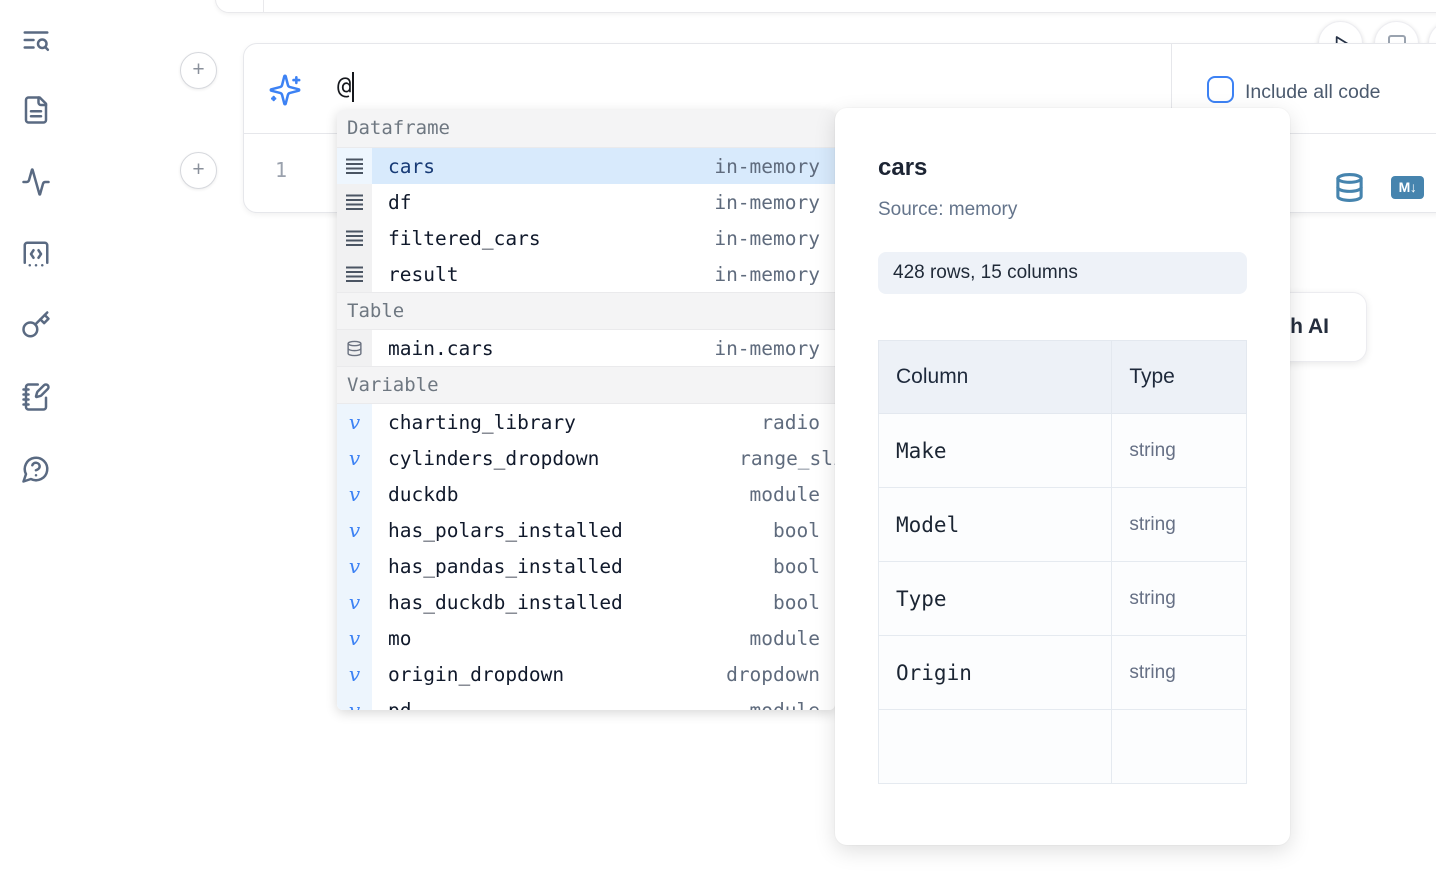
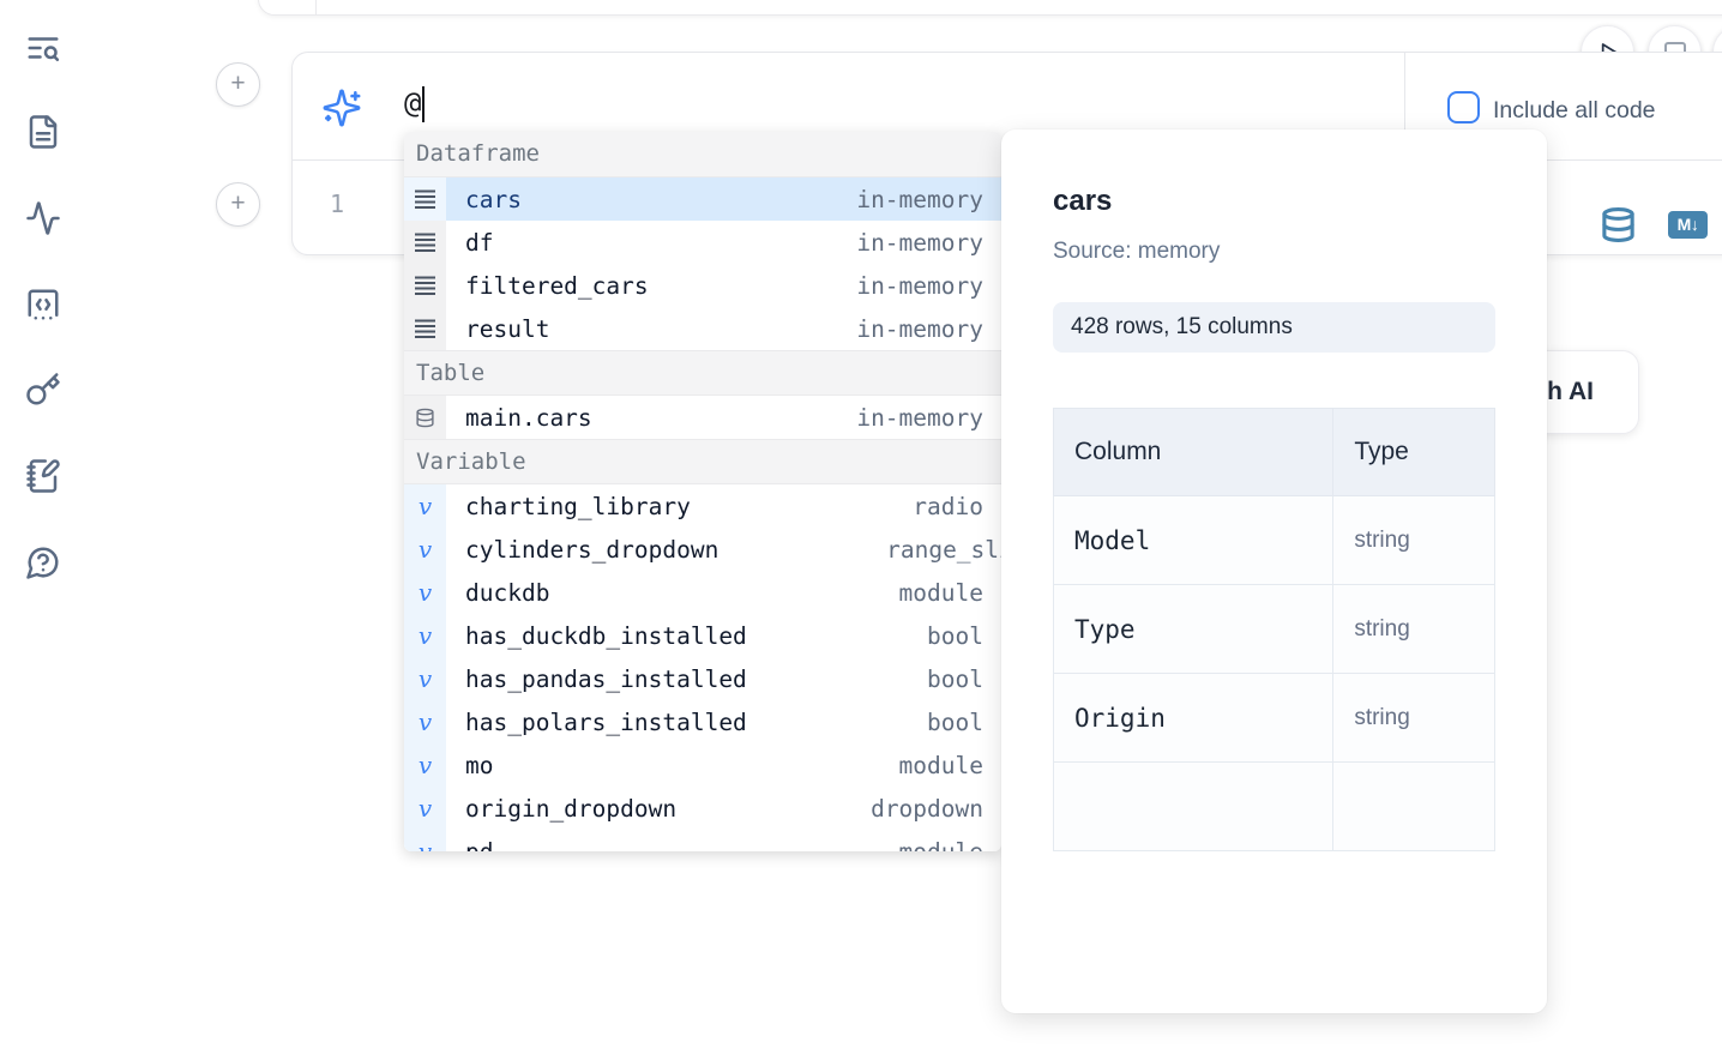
  +
  +
  @
  Include all code
  1
  M↓
  Dataframe
  cars
  in-memory
  df
  in-memory
  filtered_cars
  in-memory
  result
  in-memory
  Table
  main.cars
  in-memory
  Variable
  v
  charting_library
  radio
  v
  cylinders_dropdown
  v
  duckdb
  module
  v
- has_polars_installed
+ has_duckdb_installed
  bool
  v
  has_pandas_installed
  bool
  v
- has_duckdb_installed
+ has_polars_installed
  bool
  v
  mo
  module
  v
  origin_dropdown
  dropdown
  cars
  Source: memory
  428 rows, 15 columns
  Column	Type
- Make	string
  Model	string
  Type	string
  Origin	string
